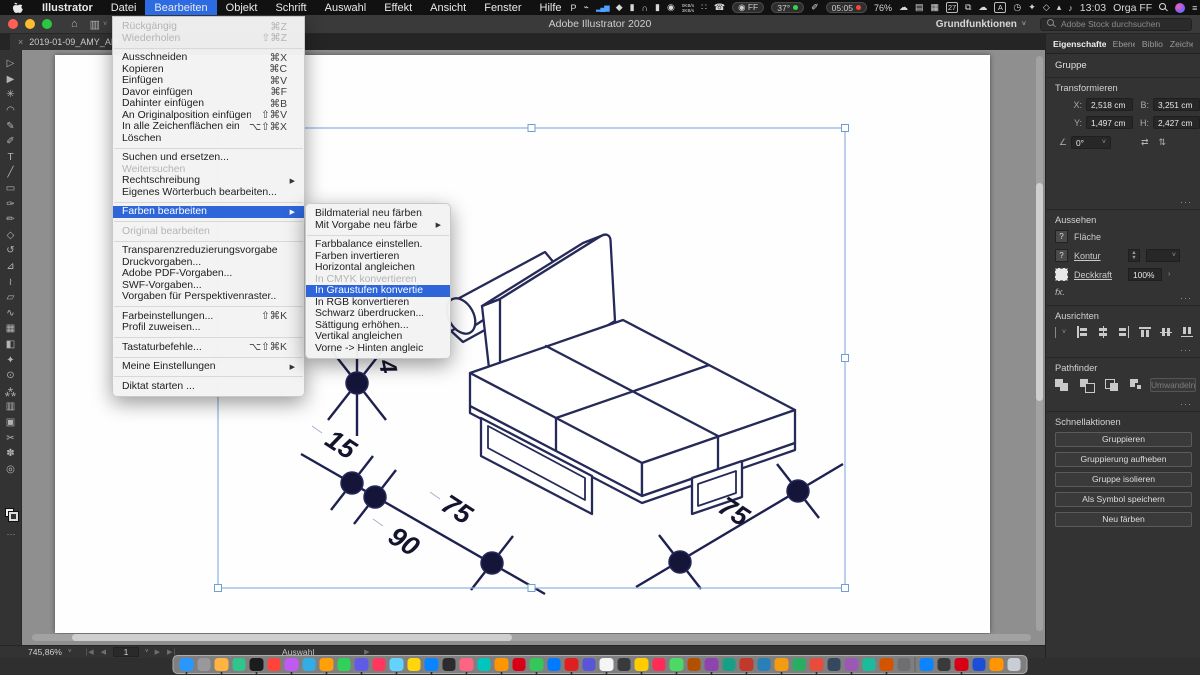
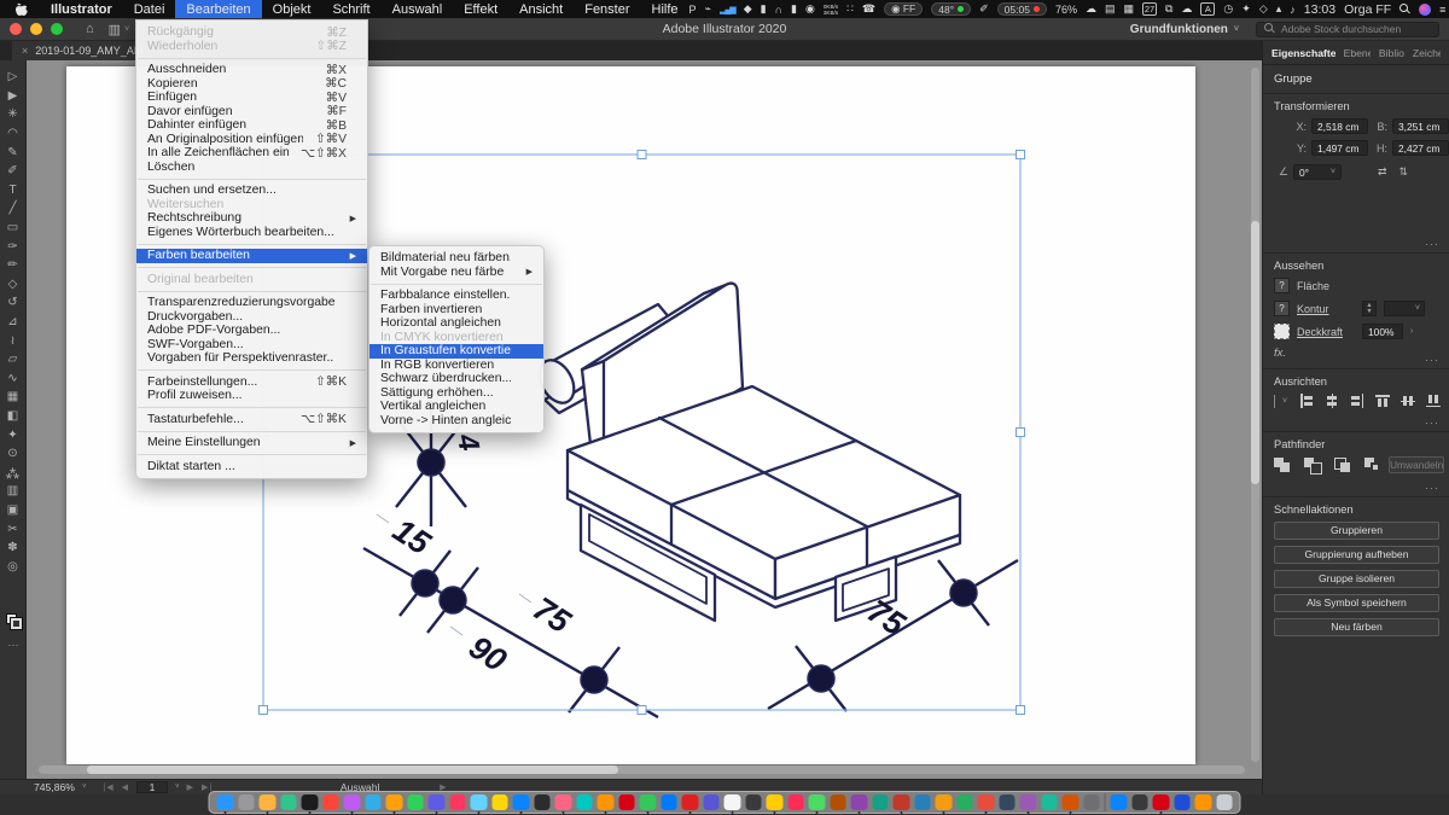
  Illustrator
  Datei
  Bearbeiten
  Objekt
  Schrift
  Auswahl
  Effekt
  Ansicht
  Fenster
  Hilfe
  P
  ⌁
  ◆
  ▮
  ∩
  ▮
  ◉
  ∷
  ☎
  ◉ FF
- 37°
+ 48°
  ✐
  05:05
  76%
  ☁
  ▤
  ▦
  27
  ⧉
  ☁
  A
  ◷
  ✦
  ◇
  ▴
  ♪
  13:03
  Orga FF
  ≡
  ⌂
  ▥
  Adobe Illustrator 2020
  Grundfunktionen
  Adobe Stock durchsuchen
  ×
  2019-01-09_AMY_A
  ▷
  ▶
  ✳
  ◠
  ✎
  ✐
  T
  ╱
  ▭
  ✑
  ✏
  ◇
  ↺
  ⊿
  ≀
  ▱
  ∿
  ▦
  ◧
  ✦
  ⊙
  ⁂
  ▥
  ▣
  ✂
  ✽
  ◎
  ⋯
  Rückgängig
  ⌘Z
  Wiederholen
  ⇧⌘Z
  Ausschneiden
  ⌘X
  Kopieren
  ⌘C
  Einfügen
  ⌘V
  Davor einfügen
  ⌘F
  Dahinter einfügen
  ⌘B
  An Originalposition einfügen
  ⇧⌘V
  In alle Zeichenflächen ein
  ⌥⇧⌘X
  Löschen
  Suchen und ersetzen...
  Weitersuchen
  Rechtschreibung
  Eigenes Wörterbuch bearbeiten...
  Farben bearbeiten
  Original bearbeiten
  Transparenzreduzierungsvorgabe
  Druckvorgaben...
  Adobe PDF-Vorgaben...
  SWF-Vorgaben...
  Vorgaben für Perspektivenraster..
  Farbeinstellungen...
  ⇧⌘K
  Profil zuweisen...
  Tastaturbefehle...
  ⌥⇧⌘K
  Meine Einstellungen
  Diktat starten ...
  Bildmaterial neu färben
  Mit Vorgabe neu färbe
  Farbbalance einstellen.
  Farben invertieren
  Horizontal angleichen
  In CMYK konvertieren
  In Graustufen konvertie
  In RGB konvertieren
  Schwarz überdrucken...
  Sättigung erhöhen...
  Vertikal angleichen
  Vorne -> Hinten angleic
  Eigenschafte
  Eben
  Biblio
  Zeich
  Gruppe
  Transformieren
  X:
  2,518 cm
  B:
  3,251 cm
  Y:
  1,497 cm
  H:
  2,427 cm
  ∠
  0°
  ⇄
  ⇅
  ···
  Aussehen
  ?
  Fläche
  ?
  Kontur
  Deckkraft
  100%
  fx.
  ···
  Ausrichten
  ···
  Pathfinder
  Umwandeln
  ···
  Schnellaktionen
  Gruppieren
  Gruppierung aufheben
  Gruppe isolieren
  Als Symbol speichern
  Neu färben
  745,86%
  1
  Auswahl
